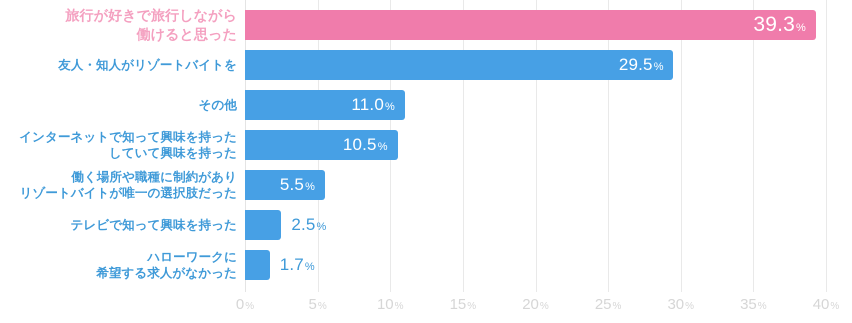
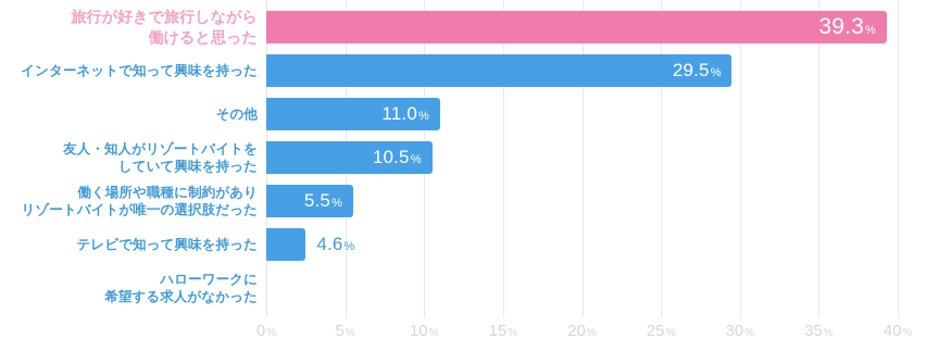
  旅行が好きで旅行しながら
  働けると思った
- 友人・知人がリゾートバイトを
+ インターネットで知って興味を持った
  その他
- インターネットで知って興味を持った
+ 友人・知人がリゾートバイトを
  していて興味を持った
  働く場所や職種に制約があり
  リゾートバイトが唯一の選択肢だった
  テレビで知って興味を持った
  ハローワークに
  希望する求人がなかった
  39.3%
  29.5%
  11.0%
  10.5%
  5.5%
- 2.5%
+ 4.6%
- 1.7%
  0%
  5%
  10%
  15%
  20%
  25%
  30%
  35%
  40%
